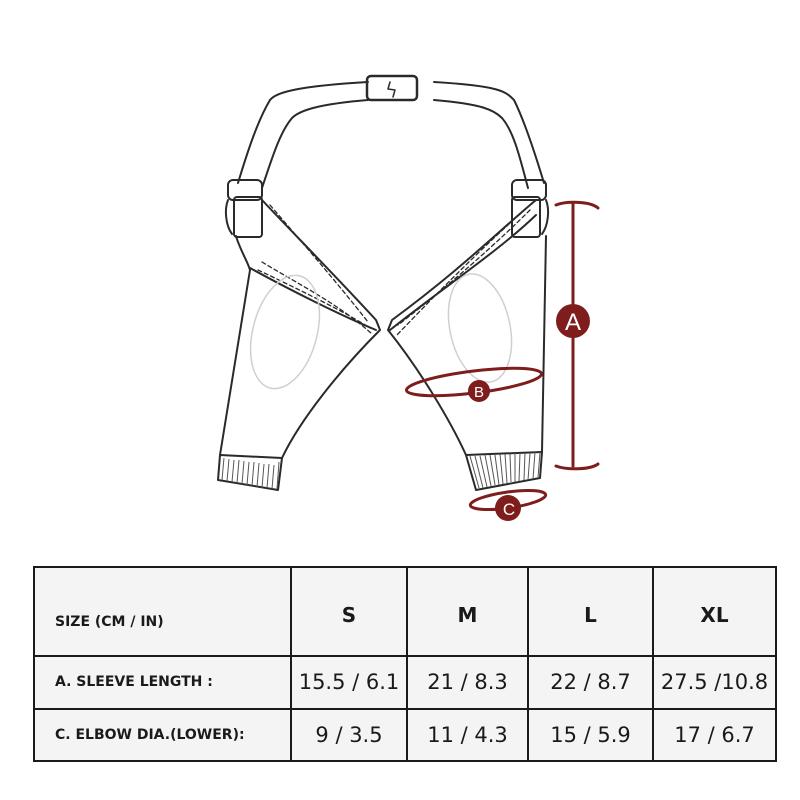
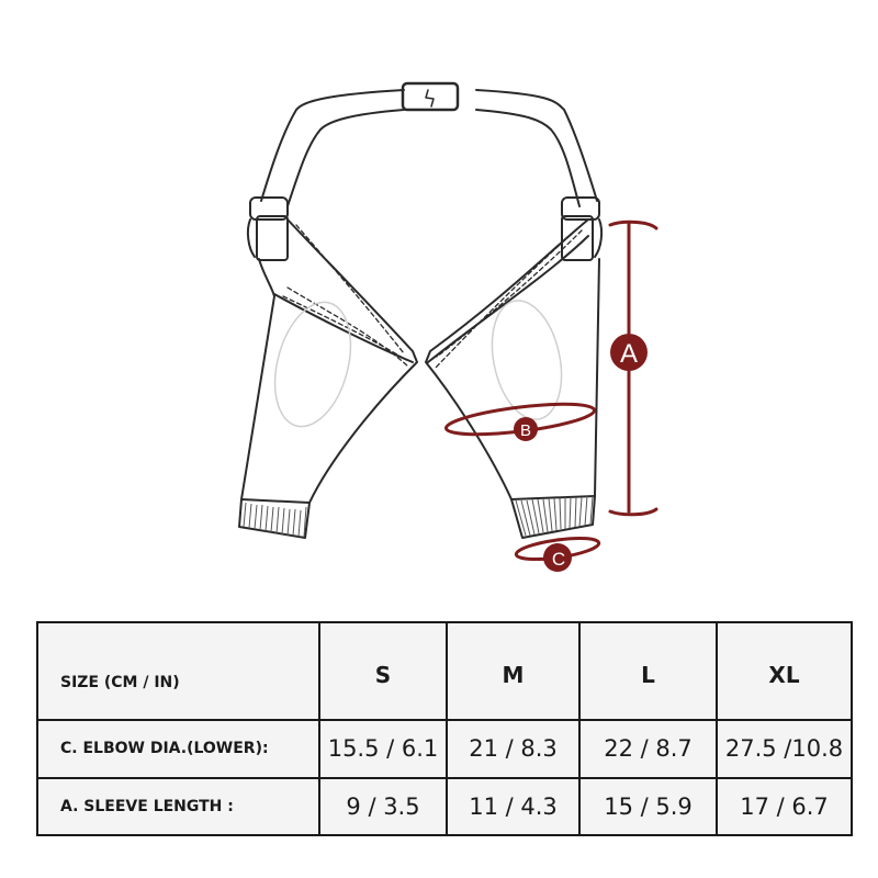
  A
  B
  C
  SIZE (CM / IN)	S	M	L	XL
- A. SLEEVE LENGTH :	15.5 / 6.1	21 / 8.3	22 / 8.7	27.5 /10.8
+ C. ELBOW DIA.(LOWER):	15.5 / 6.1	21 / 8.3	22 / 8.7	27.5 /10.8
- C. ELBOW DIA.(LOWER):	9 / 3.5	11 / 4.3	15 / 5.9	17 / 6.7
+ A. SLEEVE LENGTH :	9 / 3.5	11 / 4.3	15 / 5.9	17 / 6.7
